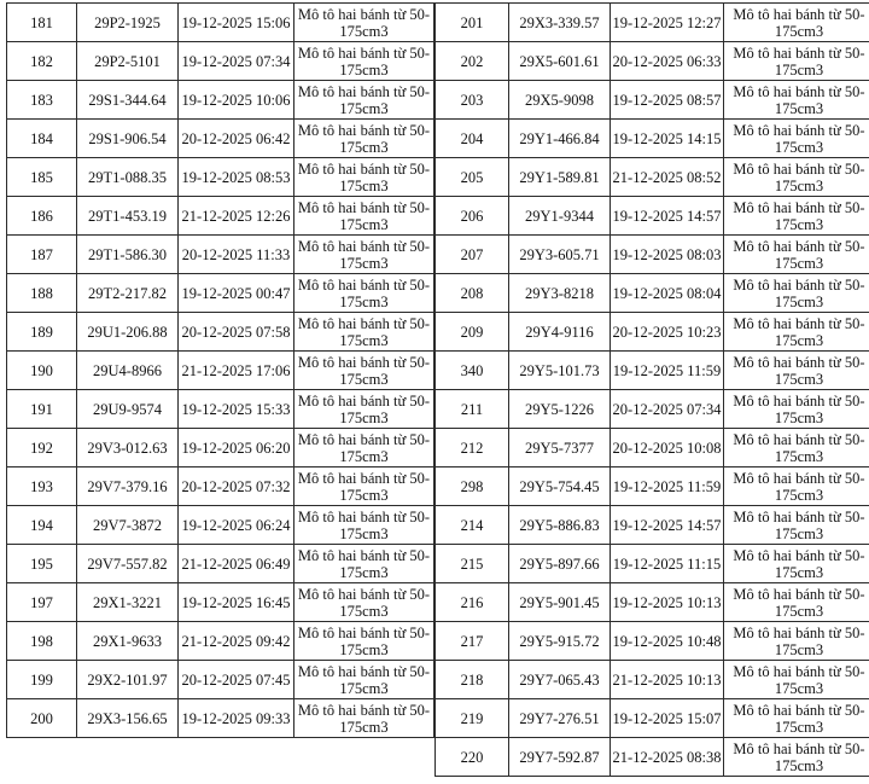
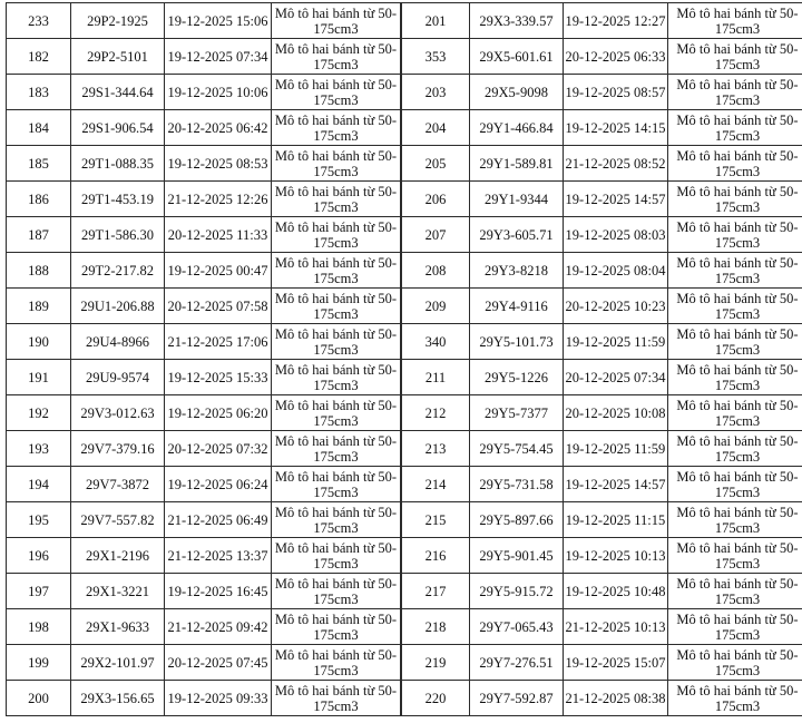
- 181	29P2-1925	19-12-2025 15:06	Mô tô hai bánh từ 50-175cm3
+ 233	29P2-1925	19-12-2025 15:06	Mô tô hai bánh từ 50-175cm3
  182	29P2-5101	19-12-2025 07:34	Mô tô hai bánh từ 50-175cm3
  183	29S1-344.64	19-12-2025 10:06	Mô tô hai bánh từ 50-175cm3
  184	29S1-906.54	20-12-2025 06:42	Mô tô hai bánh từ 50-175cm3
  185	29T1-088.35	19-12-2025 08:53	Mô tô hai bánh từ 50-175cm3
  186	29T1-453.19	21-12-2025 12:26	Mô tô hai bánh từ 50-175cm3
  187	29T1-586.30	20-12-2025 11:33	Mô tô hai bánh từ 50-175cm3
  188	29T2-217.82	19-12-2025 00:47	Mô tô hai bánh từ 50-175cm3
  189	29U1-206.88	20-12-2025 07:58	Mô tô hai bánh từ 50-175cm3
  190	29U4-8966	21-12-2025 17:06	Mô tô hai bánh từ 50-175cm3
  191	29U9-9574	19-12-2025 15:33	Mô tô hai bánh từ 50-175cm3
  192	29V3-012.63	19-12-2025 06:20	Mô tô hai bánh từ 50-175cm3
  193	29V7-379.16	20-12-2025 07:32	Mô tô hai bánh từ 50-175cm3
  194	29V7-3872	19-12-2025 06:24	Mô tô hai bánh từ 50-175cm3
  195	29V7-557.82	21-12-2025 06:49	Mô tô hai bánh từ 50-175cm3
+ 196	29X1-2196	21-12-2025 13:37	Mô tô hai bánh từ 50-175cm3
  197	29X1-3221	19-12-2025 16:45	Mô tô hai bánh từ 50-175cm3
  198	29X1-9633	21-12-2025 09:42	Mô tô hai bánh từ 50-175cm3
  199	29X2-101.97	20-12-2025 07:45	Mô tô hai bánh từ 50-175cm3
  200	29X3-156.65	19-12-2025 09:33	Mô tô hai bánh từ 50-175cm3
  201	29X3-339.57	19-12-2025 12:27	Mô tô hai bánh từ 50-175cm3
- 202	29X5-601.61	20-12-2025 06:33	Mô tô hai bánh từ 50-175cm3
+ 353	29X5-601.61	20-12-2025 06:33	Mô tô hai bánh từ 50-175cm3
  203	29X5-9098	19-12-2025 08:57	Mô tô hai bánh từ 50-175cm3
  204	29Y1-466.84	19-12-2025 14:15	Mô tô hai bánh từ 50-175cm3
  205	29Y1-589.81	21-12-2025 08:52	Mô tô hai bánh từ 50-175cm3
  206	29Y1-9344	19-12-2025 14:57	Mô tô hai bánh từ 50-175cm3
  207	29Y3-605.71	19-12-2025 08:03	Mô tô hai bánh từ 50-175cm3
  208	29Y3-8218	19-12-2025 08:04	Mô tô hai bánh từ 50-175cm3
  209	29Y4-9116	20-12-2025 10:23	Mô tô hai bánh từ 50-175cm3
  340	29Y5-101.73	19-12-2025 11:59	Mô tô hai bánh từ 50-175cm3
  211	29Y5-1226	20-12-2025 07:34	Mô tô hai bánh từ 50-175cm3
  212	29Y5-7377	20-12-2025 10:08	Mô tô hai bánh từ 50-175cm3
- 298	29Y5-754.45	19-12-2025 11:59	Mô tô hai bánh từ 50-175cm3
+ 213	29Y5-754.45	19-12-2025 11:59	Mô tô hai bánh từ 50-175cm3
- 214	29Y5-886.83	19-12-2025 14:57	Mô tô hai bánh từ 50-175cm3
+ 214	29Y5-731.58	19-12-2025 14:57	Mô tô hai bánh từ 50-175cm3
  215	29Y5-897.66	19-12-2025 11:15	Mô tô hai bánh từ 50-175cm3
  216	29Y5-901.45	19-12-2025 10:13	Mô tô hai bánh từ 50-175cm3
  217	29Y5-915.72	19-12-2025 10:48	Mô tô hai bánh từ 50-175cm3
  218	29Y7-065.43	21-12-2025 10:13	Mô tô hai bánh từ 50-175cm3
  219	29Y7-276.51	19-12-2025 15:07	Mô tô hai bánh từ 50-175cm3
  220	29Y7-592.87	21-12-2025 08:38	Mô tô hai bánh từ 50-175cm3
